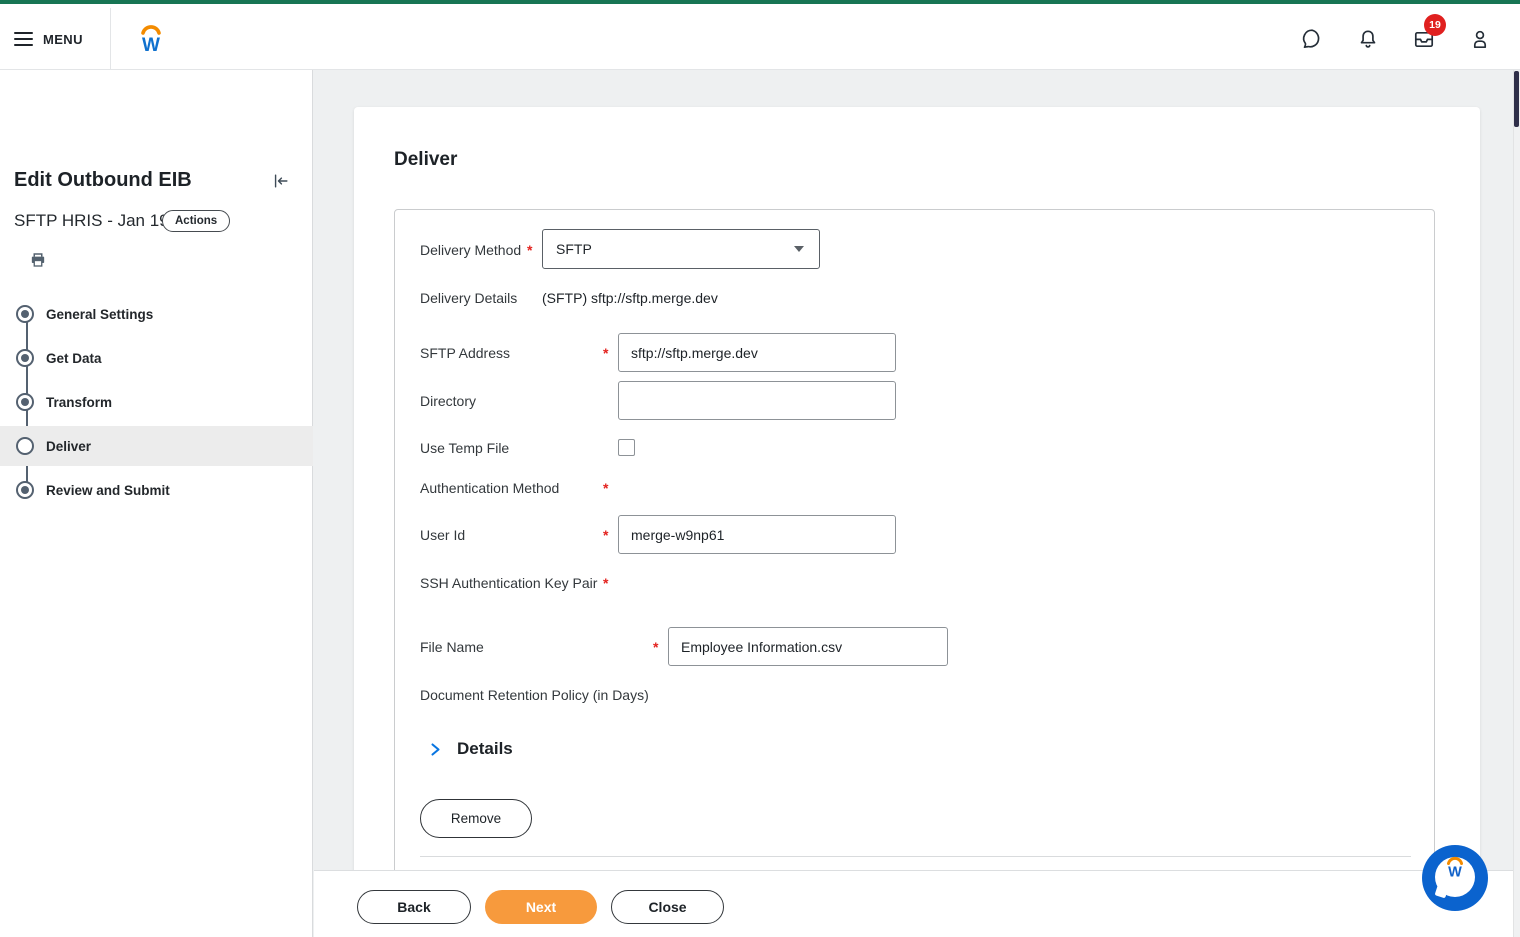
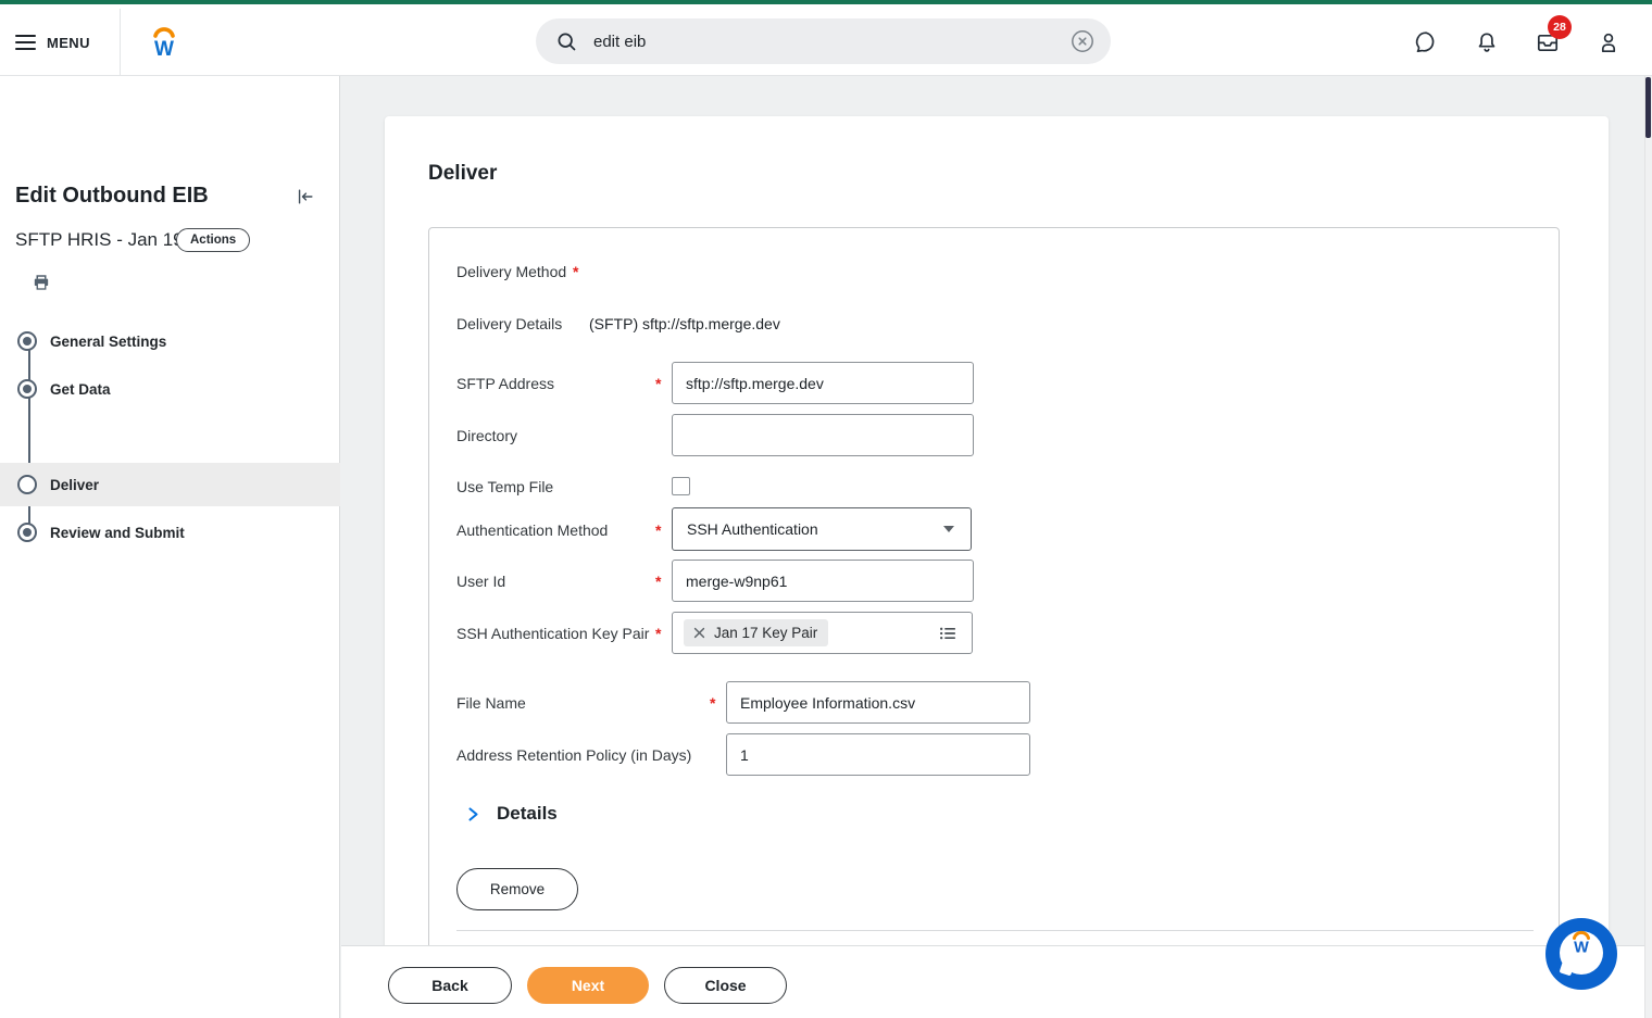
  MENU
  W
+ edit eib
- 19
+ 28
  Edit Outbound EIB
  SFTP HRIS - Jan 1
  Actions
  General Settings
  Get Data
- Transform
  Deliver
  Review and Submit
  Deliver
  Delivery Method
  *
- SFTP
  Delivery Details
  (SFTP) sftp://sftp.merge.dev
  SFTP Address
  *
  sftp://sftp.merge.dev
  Directory
  Use Temp File
  Authentication Method
  *
+ SSH Authentication
  User Id
  *
  merge-w9np61
  SSH Authentication Key Pair
  *
+ Jan 17 Key Pair
  File Name
  *
  Employee Information.csv
- Document Retention Policy (in Days)
+ Address Retention Policy (in Days)
+ 1
  Details
  Remove
  Back
  Next
  Close
  W
